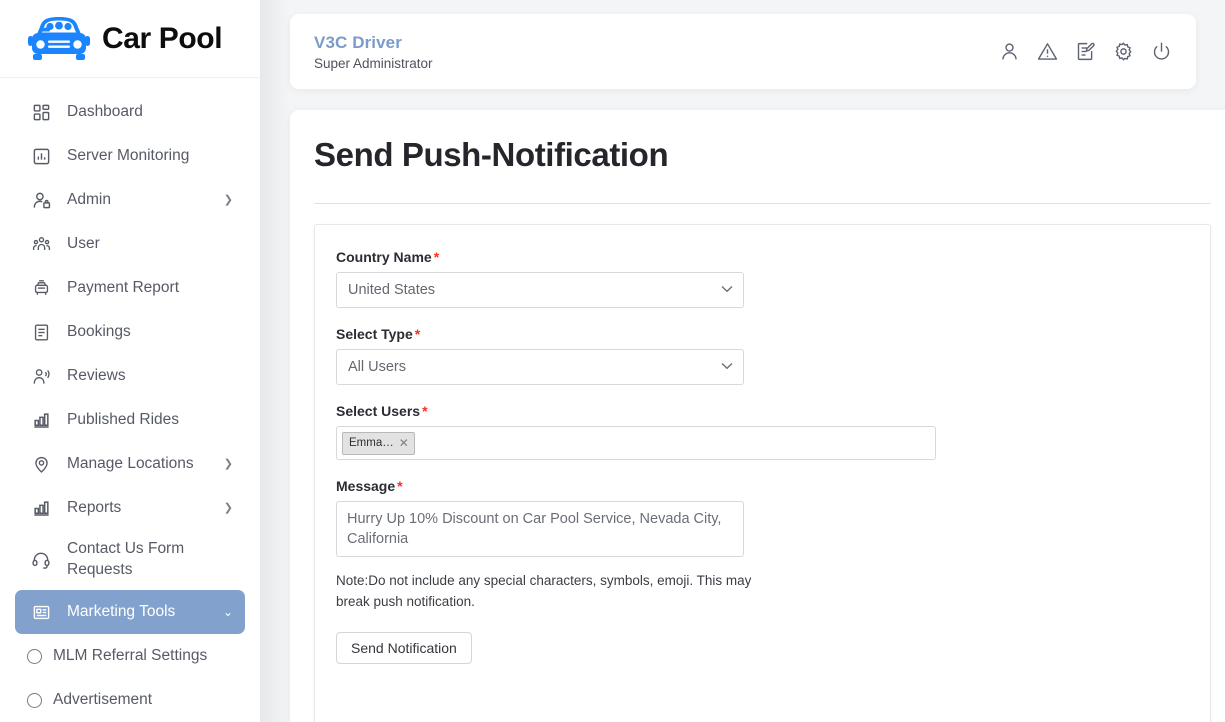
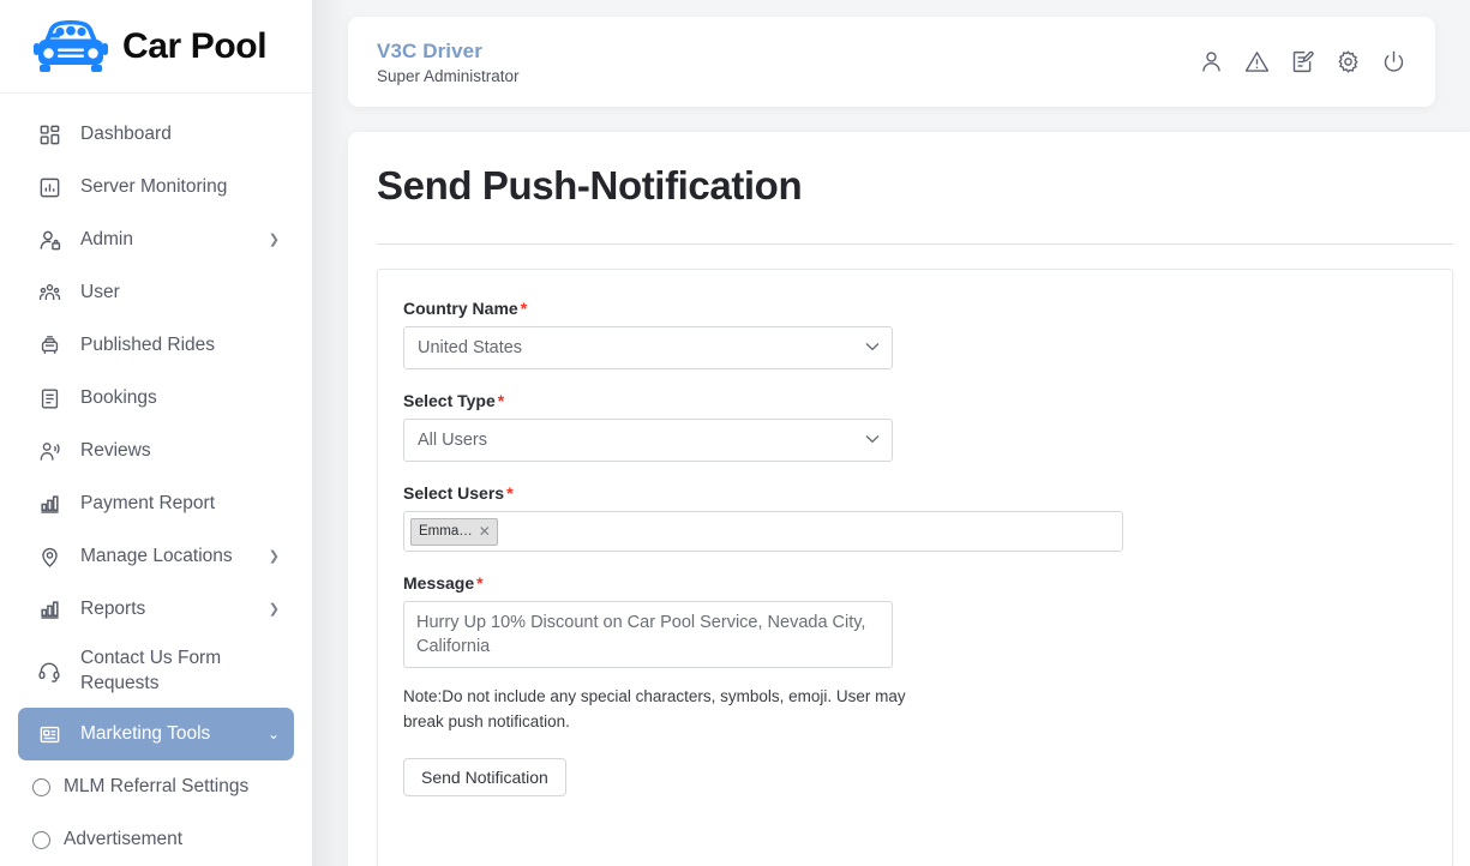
  Car Pool
  Dashboard
  Server Monitoring
  Admin
  ❯
  User
- Payment Report
+ Published Rides
  Bookings
  Reviews
- Published Rides
+ Payment Report
  Manage Locations
  ❯
  Reports
  ❯
  Contact Us Form
  Requests
  Marketing Tools
  ⌄
  MLM Referral Settings
  Advertisement
  V3C Driver
  Super Administrator
  Send Push-Notification
  Country Name *
  United States
  Select Type *
  All Users
  Select Users *
  Emma…
  ✕
  Message *
- Note:Do not include any special characters, symbols, emoji. This may break push notification.
+ Note:Do not include any special characters, symbols, emoji. User may break push notification.
  Send Notification
